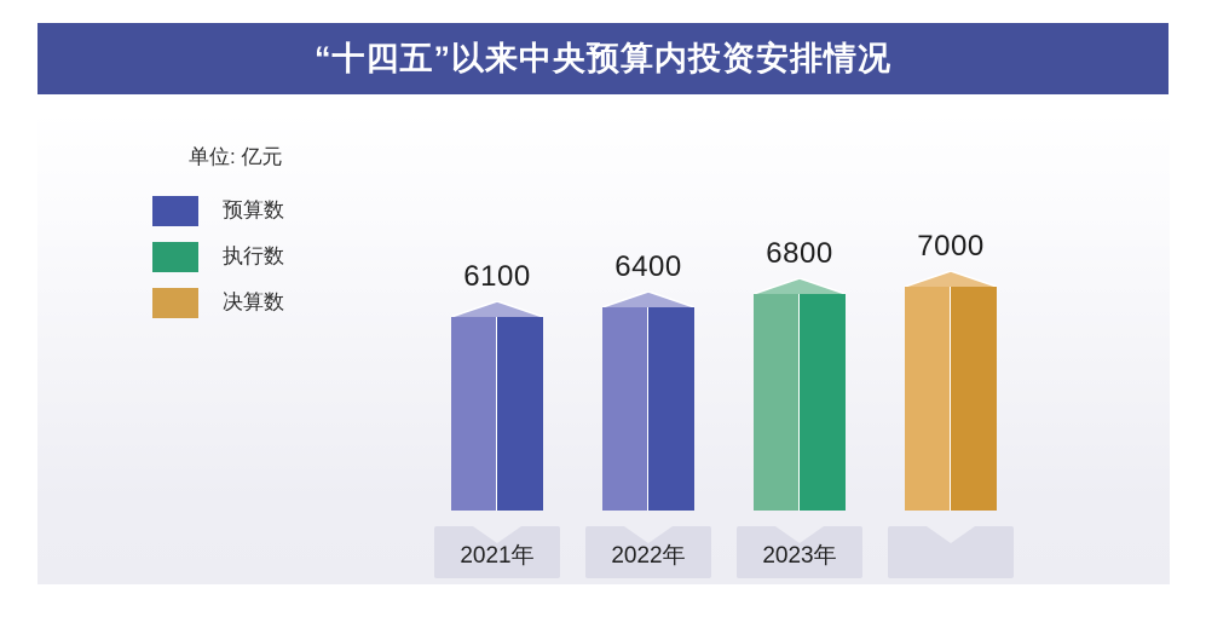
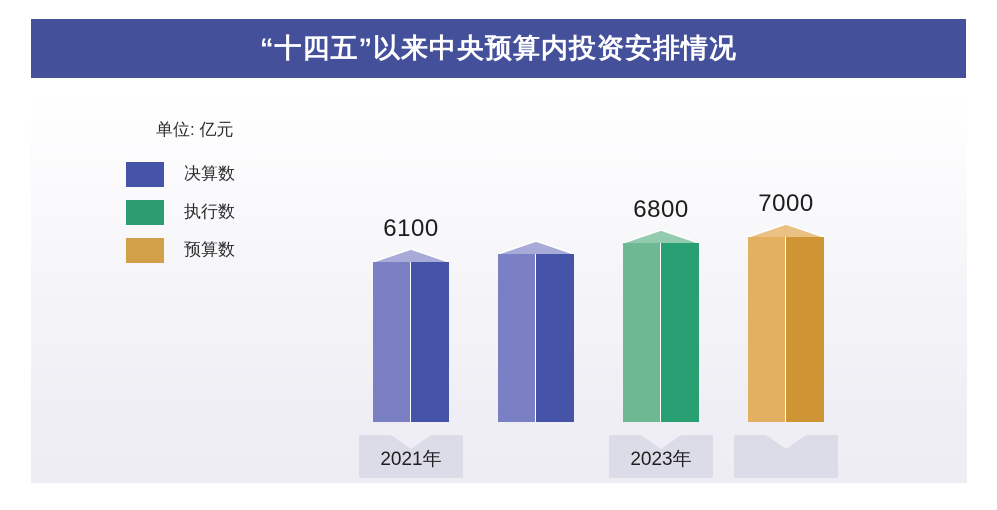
  “十四五”以来中央预算内投资安排情况
  单位: 亿元
- 预算数
+ 决算数
  执行数
- 决算数
+ 预算数
  6100
  2021年
- 6400
- 2022年
  6800
  2023年
  7000
